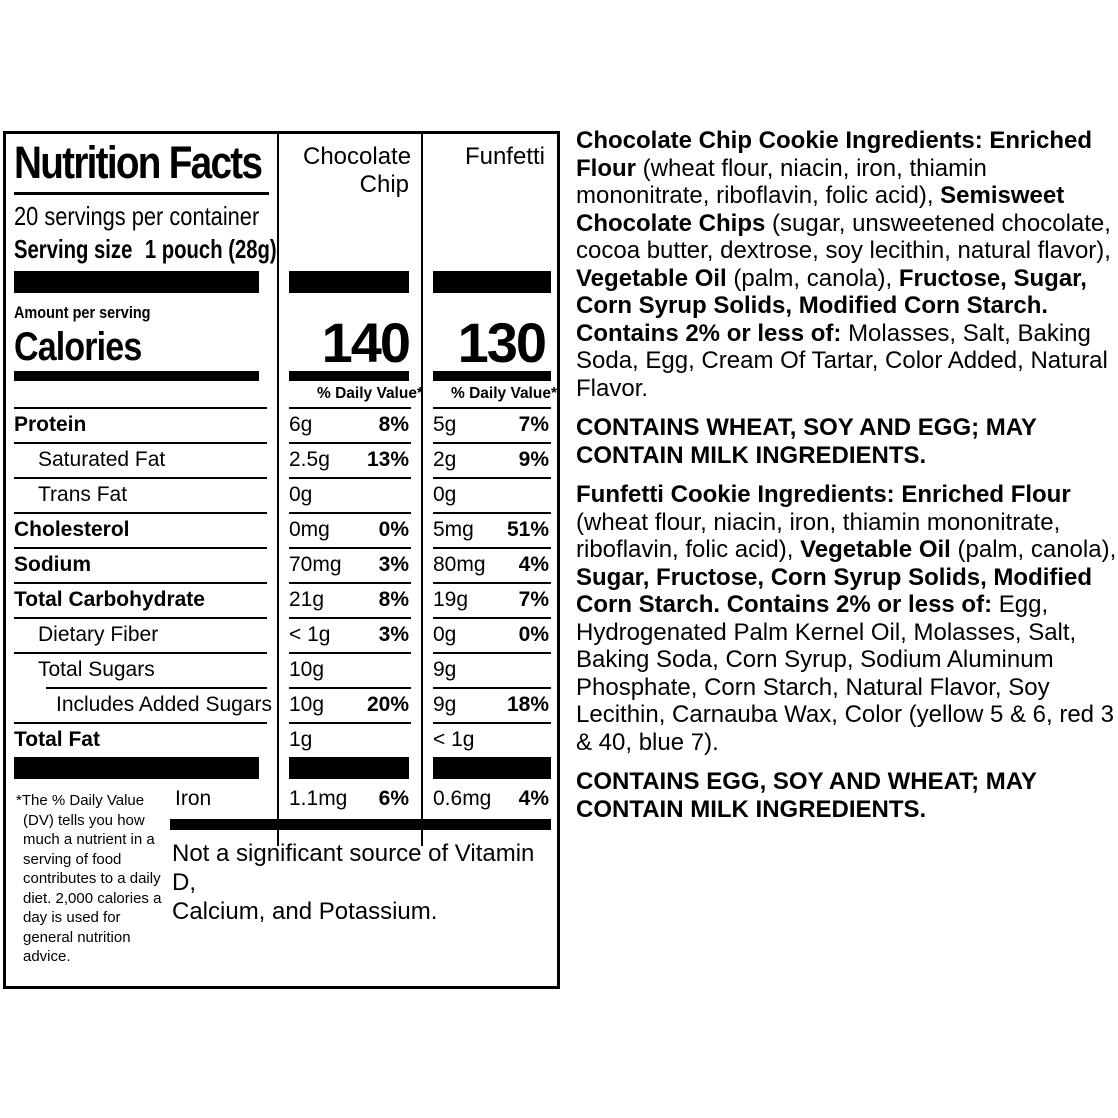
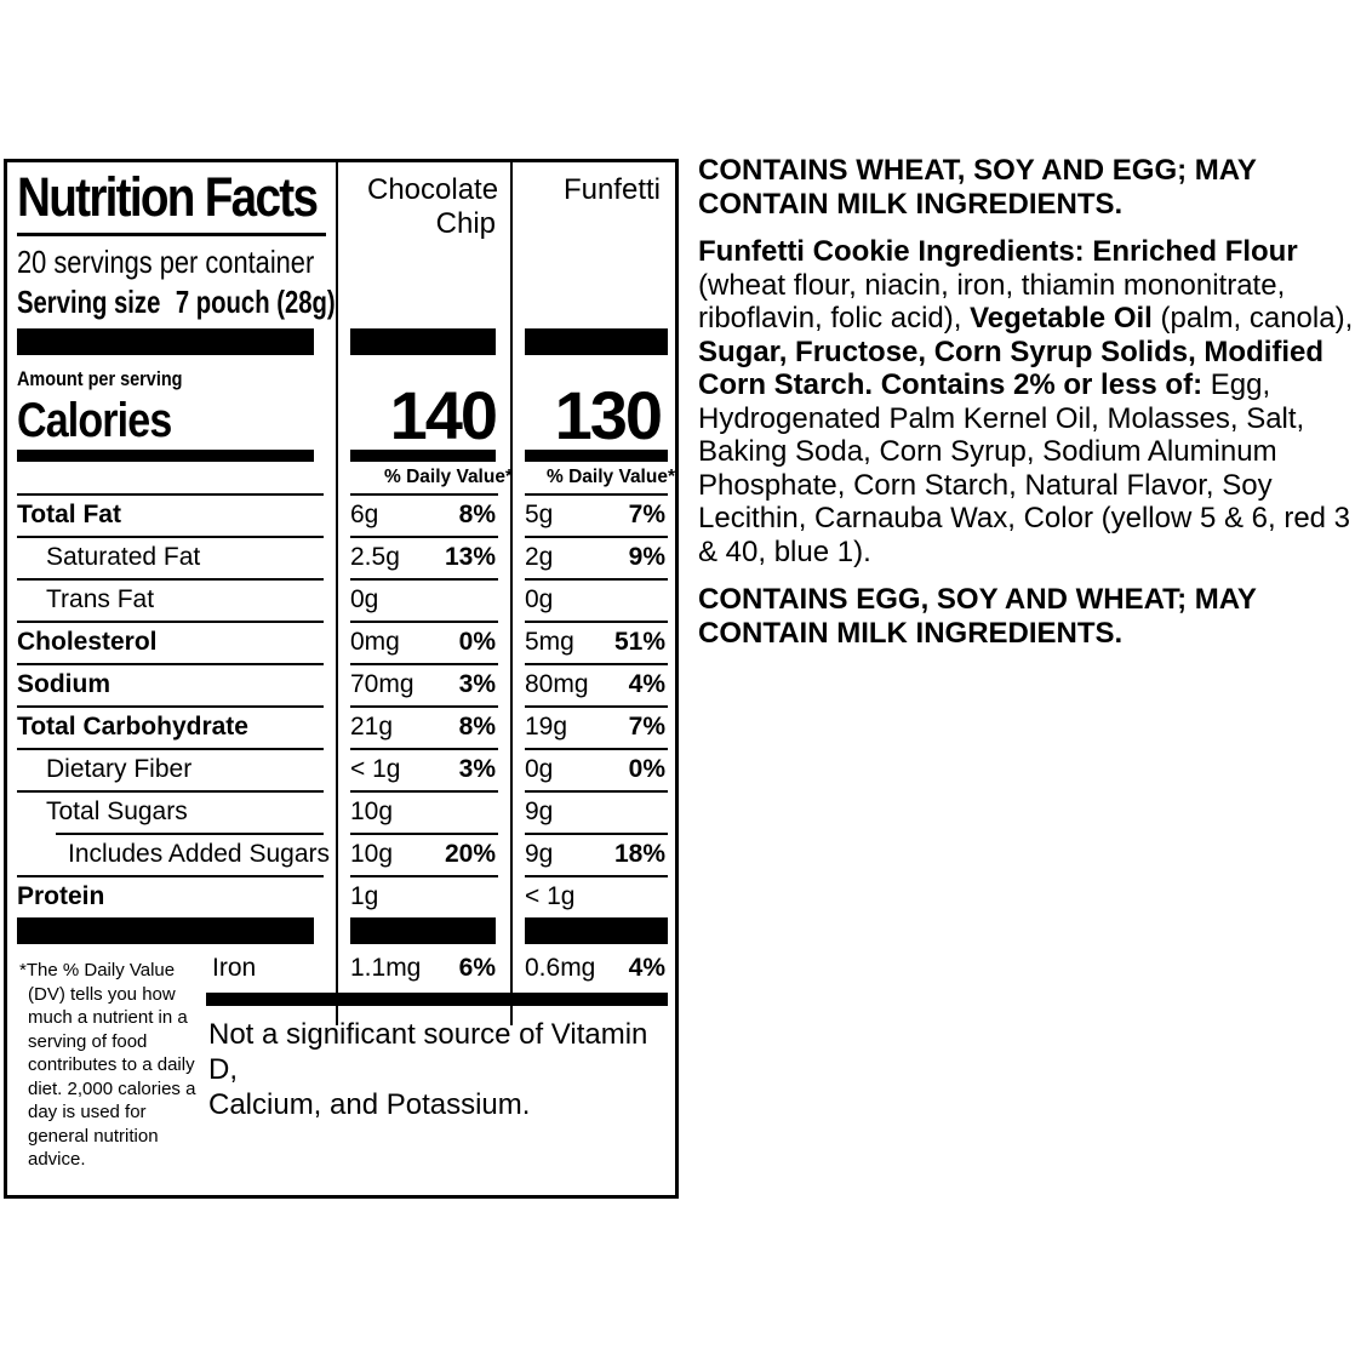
  Nutrition Facts
  20 servings per container
  Serving size
- 1 pouch (28g)
+ 7 pouch (28g)
  Chocolate Chip
  Funfetti
  Amount per serving
  Calories
  140
  130
  % Daily Value*
  % Daily Value*
- Protein
+ Total Fat
  6g
  8%
  5g
  7%
  Saturated Fat
  2.5g
  13%
  2g
  9%
  Trans Fat
  0g
  0g
  Cholesterol
  0mg
  0%
  5mg
  51%
  Sodium
  70mg
  3%
  80mg
  4%
  Total Carbohydrate
  21g
  8%
  19g
  7%
  Dietary Fiber
  < 1g
  3%
  0g
  0%
  Total Sugars
  10g
  9g
  Includes Added Sugars
  10g
  20%
  9g
  18%
- Total Fat
+ Protein
  1g
  < 1g
  *The % Daily Value
  (DV) tells you how
  much a nutrient in a
  serving of food
  contributes to a daily
  diet. 2,000 calories a
  day is used for
  general nutrition
  advice.
  Iron
  1.1mg
  6%
  0.6mg
  4%
  Not a significant source of Vitamin D,
  Calcium, and Potassium.
- Chocolate Chip Cookie Ingredients: Enriched Flour (wheat flour, niacin, iron, thiamin mononitrate, riboflavin, folic acid), Semisweet Chocolate Chips (sugar, unsweetened chocolate, cocoa butter, dextrose, soy lecithin, natural flavor), Vegetable Oil (palm, canola), Fructose, Sugar, Corn Syrup Solids, Modified Corn Starch. Contains 2% or less of: Molasses, Salt, Baking Soda, Egg, Cream Of Tartar, Color Added, Natural Flavor.
  CONTAINS WHEAT, SOY AND EGG; MAY CONTAIN MILK INGREDIENTS.
- Funfetti Cookie Ingredients: Enriched Flour (wheat flour, niacin, iron, thiamin mononitrate, riboflavin, folic acid), Vegetable Oil (palm, canola), Sugar, Fructose, Corn Syrup Solids, Modified Corn Starch. Contains 2% or less of: Egg, Hydrogenated Palm Kernel Oil, Molasses, Salt, Baking Soda, Corn Syrup, Sodium Aluminum Phosphate, Corn Starch, Natural Flavor, Soy Lecithin, Carnauba Wax, Color (yellow 5 & 6, red 3 & 40, blue 7).
+ Funfetti Cookie Ingredients: Enriched Flour (wheat flour, niacin, iron, thiamin mononitrate, riboflavin, folic acid), Vegetable Oil (palm, canola), Sugar, Fructose, Corn Syrup Solids, Modified Corn Starch. Contains 2% or less of: Egg, Hydrogenated Palm Kernel Oil, Molasses, Salt, Baking Soda, Corn Syrup, Sodium Aluminum Phosphate, Corn Starch, Natural Flavor, Soy Lecithin, Carnauba Wax, Color (yellow 5 & 6, red 3 & 40, blue 1).
  CONTAINS EGG, SOY AND WHEAT; MAY CONTAIN MILK INGREDIENTS.
